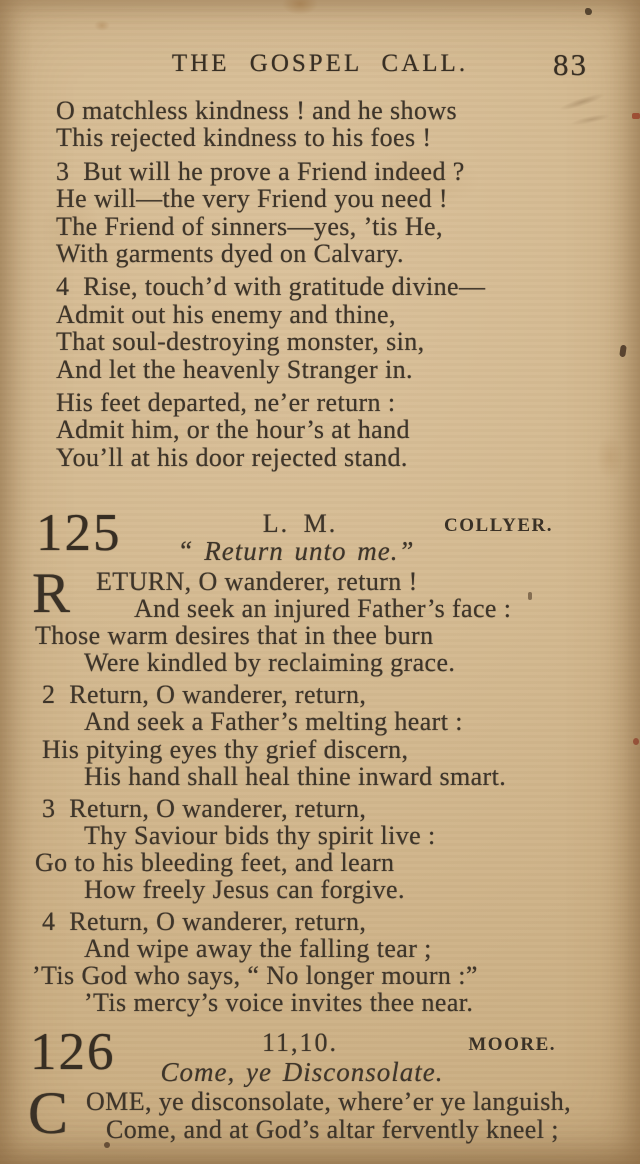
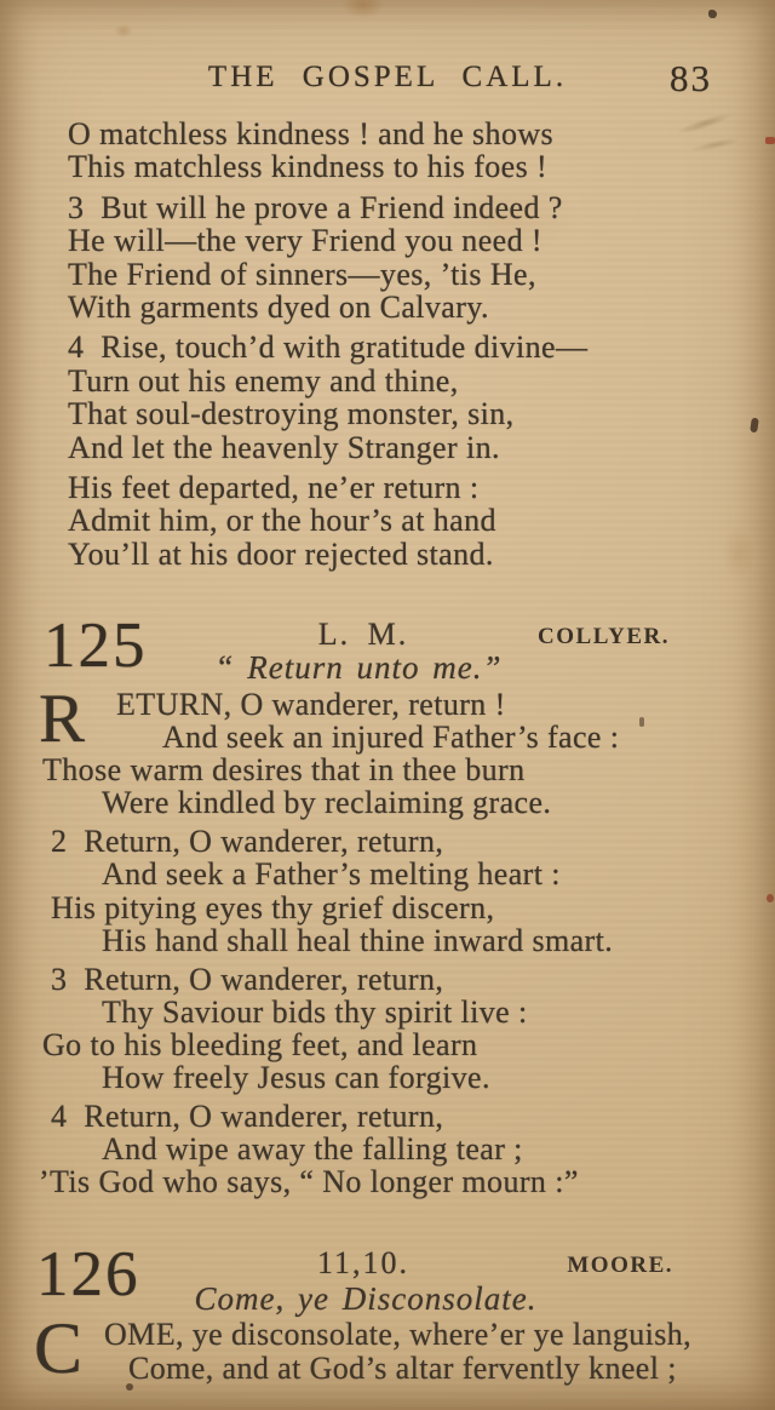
  THE GOSPEL CALL.
  83
  O matchless kindness ! and he shows
- This rejected kindness to his foes !
+ This matchless kindness to his foes !
  3 But will he prove a Friend indeed ?
  He will—the very Friend you need !
  The Friend of sinners—yes, ’tis He,
  With garments dyed on Calvary.
  4 Rise, touch’d with gratitude divine—
- Admit out his enemy and thine,
+ Turn out his enemy and thine,
  That soul-destroying monster, sin,
  And let the heavenly Stranger in.
  His feet departed, ne’er return :
  Admit him, or the hour’s at hand
  You’ll at his door rejected stand.
  125
  L. M.
  COLLYER.
  “ Return unto me.”
  R
  ETURN, O wanderer, return !
  And seek an injured Father’s face :
  Those warm desires that in thee burn
  Were kindled by reclaiming grace.
  2 Return, O wanderer, return,
  And seek a Father’s melting heart :
  His pitying eyes thy grief discern,
  His hand shall heal thine inward smart.
  3 Return, O wanderer, return,
  Thy Saviour bids thy spirit live :
  Go to his bleeding feet, and learn
  How freely Jesus can forgive.
  4 Return, O wanderer, return,
  And wipe away the falling tear ;
  ’Tis God who says, “ No longer mourn :”
- ’Tis mercy’s voice invites thee near.
  126
  11,10.
  MOORE.
  Come, ye Disconsolate.
  C
  OME, ye disconsolate, where’er ye languish,
  Come, and at God’s altar fervently kneel ;
